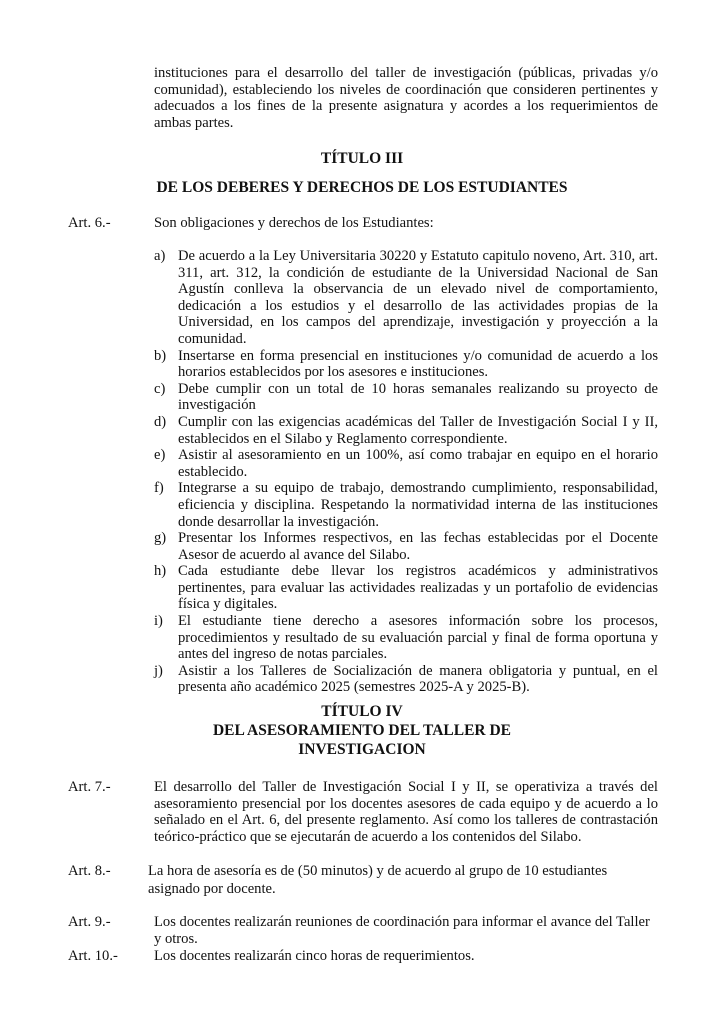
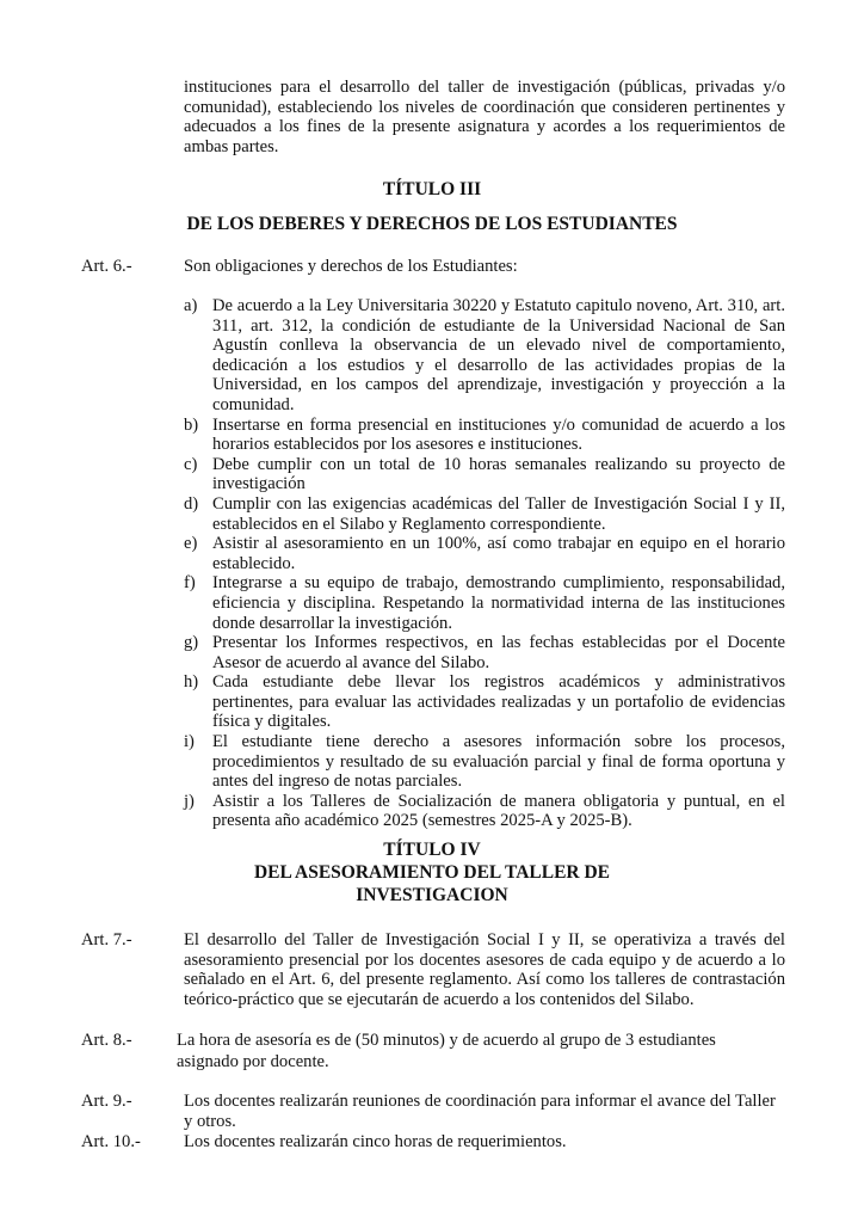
  instituciones para el desarrollo del taller de investigación (públicas, privadas y/o comunidad), estableciendo los niveles de coordinación que consideren pertinentes y adecuados a los fines de la presente asignatura y acordes a los requerimientos de ambas partes.
  TÍTULO III
  DE LOS DEBERES Y DERECHOS DE LOS ESTUDIANTES
  Art. 6.-
  Son obligaciones y derechos de los Estudiantes:
  a)
  De acuerdo a la Ley Universitaria 30220 y Estatuto capitulo noveno, Art. 310, art. 311, art. 312, la condición de estudiante de la Universidad Nacional de San Agustín conlleva la observancia de un elevado nivel de comportamiento, dedicación a los estudios y el desarrollo de las actividades propias de la Universidad, en los campos del aprendizaje, investigación y proyección a la comunidad.
  b)
  Insertarse en forma presencial en instituciones y/o comunidad de acuerdo a los horarios establecidos por los asesores e instituciones.
  c)
  Debe cumplir con un total de 10 horas semanales realizando su proyecto de investigación
  d)
  Cumplir con las exigencias académicas del Taller de Investigación Social I y II, establecidos en el Silabo y Reglamento correspondiente.
  e)
  Asistir al asesoramiento en un 100%, así como trabajar en equipo en el horario establecido.
  f)
  Integrarse a su equipo de trabajo, demostrando cumplimiento, responsabilidad, eficiencia y disciplina. Respetando la normatividad interna de las instituciones donde desarrollar la investigación.
  g)
  Presentar los Informes respectivos, en las fechas establecidas por el Docente Asesor de acuerdo al avance del Silabo.
  h)
  Cada estudiante debe llevar los registros académicos y administrativos pertinentes, para evaluar las actividades realizadas y un portafolio de evidencias física y digitales.
  i)
  El estudiante tiene derecho a asesores información sobre los procesos, procedimientos y resultado de su evaluación parcial y final de forma oportuna y antes del ingreso de notas parciales.
  j)
  Asistir a los Talleres de Socialización de manera obligatoria y puntual, en el presenta año académico 2025 (semestres 2025-A y 2025-B).
  TÍTULO IV
  DEL ASESORAMIENTO DEL TALLER DE
  INVESTIGACION
  Art. 7.-
  El desarrollo del Taller de Investigación Social I y II, se operativiza a través del asesoramiento presencial por los docentes asesores de cada equipo y de acuerdo a lo señalado en el Art. 6, del presente reglamento. Así como los talleres de contrastación teórico-práctico que se ejecutarán de acuerdo a los contenidos del Silabo.
  Art. 8.-
- La hora de asesoría es de (50 minutos) y de acuerdo al grupo de 10 estudiantes
+ La hora de asesoría es de (50 minutos) y de acuerdo al grupo de 3 estudiantes
  asignado por docente.
  Art. 9.-
  Los docentes realizarán reuniones de coordinación para informar el avance del Taller y otros.
  Art. 10.-
  Los docentes realizarán cinco horas de requerimientos.
